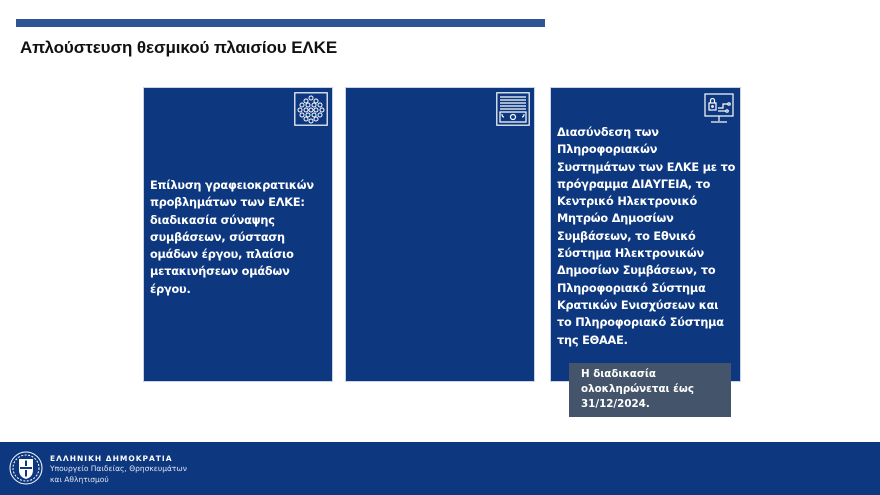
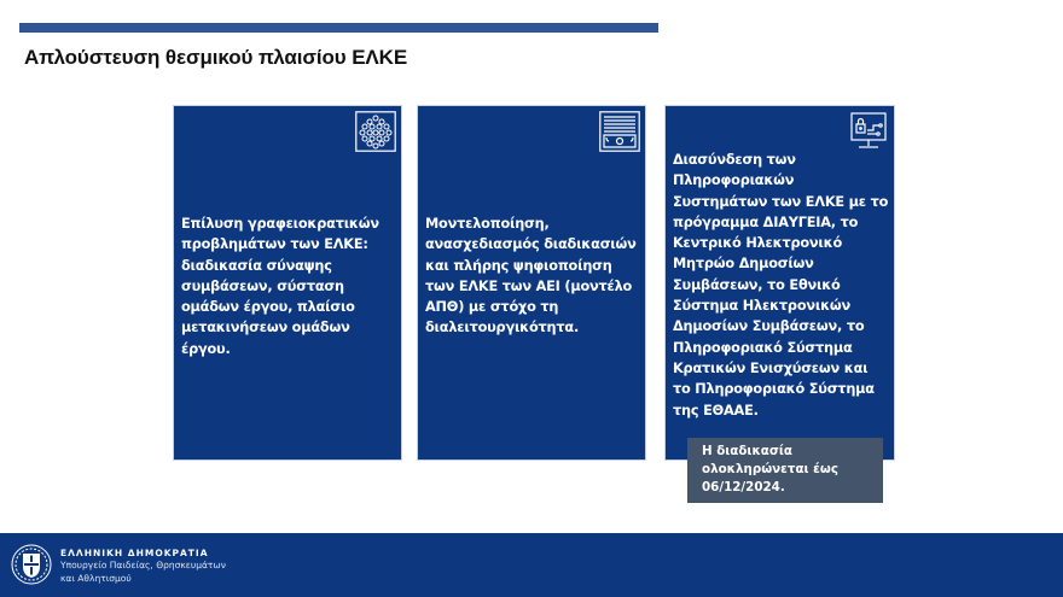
  Απλούστευση θεσμικού πλαισίου ΕΛΚΕ
  Επίλυση γραφειοκρατικών προβλημάτων των ΕΛΚΕ: διαδικασία σύναψης συμβάσεων, σύσταση ομάδων έργου, πλαίσιο μετακινήσεων ομάδων έργου.
+ Μοντελοποίηση, ανασχεδιασμός διαδικασιών και πλήρης ψηφιοποίηση των ΕΛΚΕ των ΑΕΙ (μοντέλο ΑΠΘ) με στόχο τη διαλειτουργικότητα.
  Διασύνδεση των Πληροφοριακών Συστημάτων των ΕΛΚΕ με το πρόγραμμα ΔΙΑΥΓΕΙΑ, το Κεντρικό Ηλεκτρονικό Μητρώο Δημοσίων Συμβάσεων, το Εθνικό Σύστημα Ηλεκτρονικών Δημοσίων Συμβάσεων, το Πληροφοριακό Σύστημα Κρατικών Ενισχύσεων και το Πληροφοριακό Σύστημα της ΕΘΑΑΕ.
- Η διαδικασία ολοκληρώνεται έως 31/12/2024.
+ Η διαδικασία ολοκληρώνεται έως 06/12/2024.
  ΕΛΛΗΝΙΚΗ ΔΗΜΟΚΡΑΤΙΑ
  Υπουργείο Παιδείας, Θρησκευμάτων
  και Αθλητισμού
